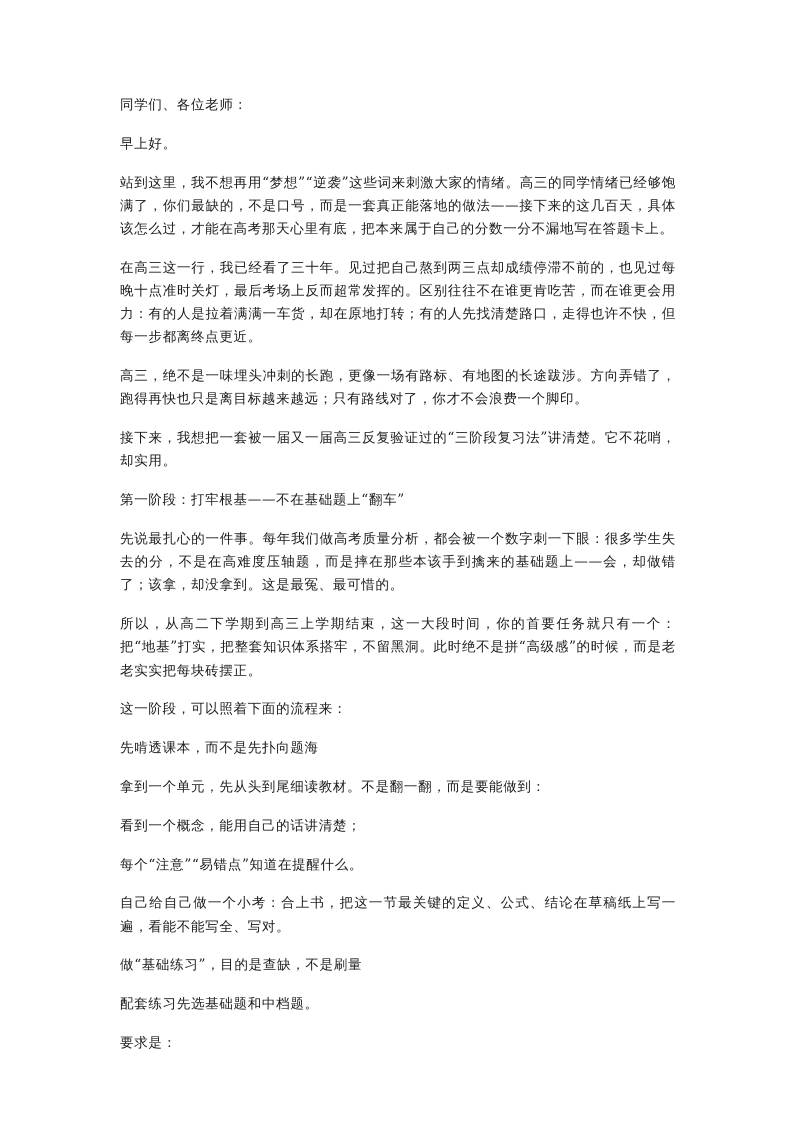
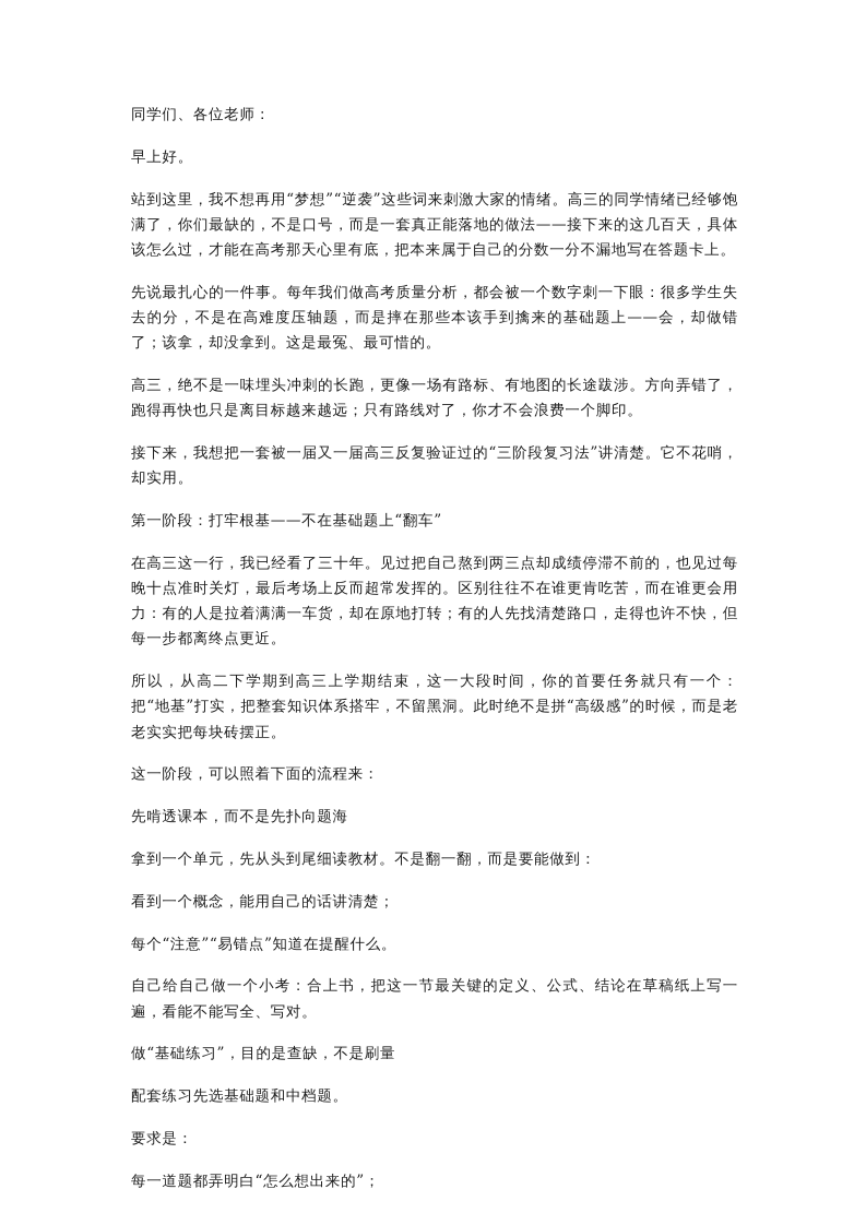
  同学们、各位老师：
  早上好。
  站到这里，我不想再用“梦想”“逆袭”这些词来刺激大家的情绪。高三的同学情绪已经够饱满了，你们最缺的，不是口号，而是一套真正能落地的做法——接下来的这几百天，具体该怎么过，才能在高考那天心里有底，把本来属于自己的分数一分不漏地写在答题卡上。
- 在高三这一行，我已经看了三十年。见过把自己熬到两三点却成绩停滞不前的，也见过每晚十点准时关灯，最后考场上反而超常发挥的。区别往往不在谁更肯吃苦，而在谁更会用力：有的人是拉着满满一车货，却在原地打转；有的人先找清楚路口，走得也许不快，但每一步都离终点更近。
+ 先说最扎心的一件事。每年我们做高考质量分析，都会被一个数字刺一下眼：很多学生失去的分，不是在高难度压轴题，而是摔在那些本该手到擒来的基础题上——会，却做错了；该拿，却没拿到。这是最冤、最可惜的。
  高三，绝不是一味埋头冲刺的长跑，更像一场有路标、有地图的长途跋涉。方向弄错了，跑得再快也只是离目标越来越远；只有路线对了，你才不会浪费一个脚印。
  接下来，我想把一套被一届又一届高三反复验证过的“三阶段复习法”讲清楚。它不花哨，却实用。
  第一阶段：打牢根基——不在基础题上“翻车”
- 先说最扎心的一件事。每年我们做高考质量分析，都会被一个数字刺一下眼：很多学生失去的分，不是在高难度压轴题，而是摔在那些本该手到擒来的基础题上——会，却做错了；该拿，却没拿到。这是最冤、最可惜的。
+ 在高三这一行，我已经看了三十年。见过把自己熬到两三点却成绩停滞不前的，也见过每晚十点准时关灯，最后考场上反而超常发挥的。区别往往不在谁更肯吃苦，而在谁更会用力：有的人是拉着满满一车货，却在原地打转；有的人先找清楚路口，走得也许不快，但每一步都离终点更近。
  所以，从高二下学期到高三上学期结束，这一大段时间，你的首要任务就只有一个：把“地基”打实，把整套知识体系搭牢，不留黑洞。此时绝不是拼“高级感”的时候，而是老老实实把每块砖摆正。
  这一阶段，可以照着下面的流程来：
  先啃透课本，而不是先扑向题海
  拿到一个单元，先从头到尾细读教材。不是翻一翻，而是要能做到：
  看到一个概念，能用自己的话讲清楚；
  每个“注意”“易错点”知道在提醒什么。
  自己给自己做一个小考：合上书，把这一节最关键的定义、公式、结论在草稿纸上写一遍，看能不能写全、写对。
  做“基础练习”，目的是查缺，不是刷量
  配套练习先选基础题和中档题。
  要求是：
+ 每一道题都弄明白“怎么想出来的”；
